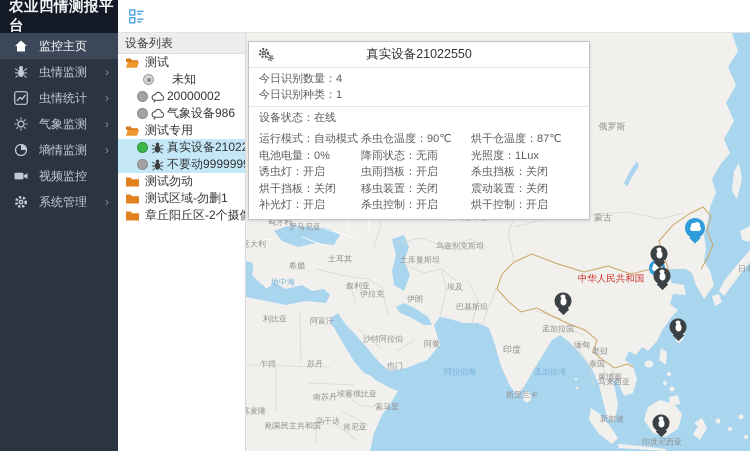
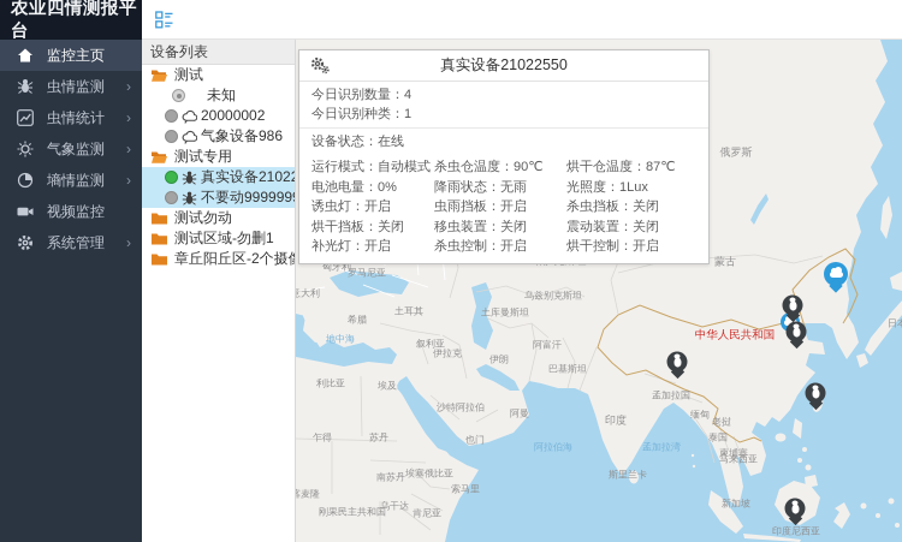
  农业四情测报平台
  监控主页
  虫情监测
  虫情统计
  气象监测
  墒情监测
  视频监控
  系统管理
  设备列表
  测试
  未知
  20000002
  气象设备986
  测试专用
  不要动999999
  测试勿动
  测试区域-勿删1
  章丘阳丘区-2个摄
  俄罗斯
  蒙古
  中华人民共和国
  乌兹别克斯坦
  土库曼斯坦
- 埃及
+ 阿富汗
  巴基斯坦
  伊朗
  伊拉克
  叙利亚
  土耳其
  希腊
  意大利
  罗马尼亚
  匈牙利
  地中海
  利比亚
- 阿富汗
+ 埃及
  沙特阿拉伯
  阿曼
  也门
  苏丹
  乍得
  南苏丹
  埃塞俄比亚
  索马里
  刚果民主共和国
  乌干达
  肯尼亚
  喀麦隆
  阿拉伯海
  印度
  孟加拉国
  缅甸
  老挝
  泰国
  柬埔寨
  孟加拉湾
  斯里兰卡
  马来西亚
  新加坡
  印度尼西亚
  真实设备21022550
  今日识别数量：4
  今日识别种类：1
  设备状态：在线
  运行模式：自动模式
  杀虫仓温度：90℃
  烘干仓温度：87℃
  电池电量：0%
  降雨状态：无雨
  光照度：1Lux
  诱虫灯：开启
  虫雨挡板：开启
  杀虫挡板：关闭
  烘干挡板：关闭
  移虫装置：关闭
  震动装置：关闭
  补光灯：开启
  杀虫控制：开启
  烘干控制：开启
